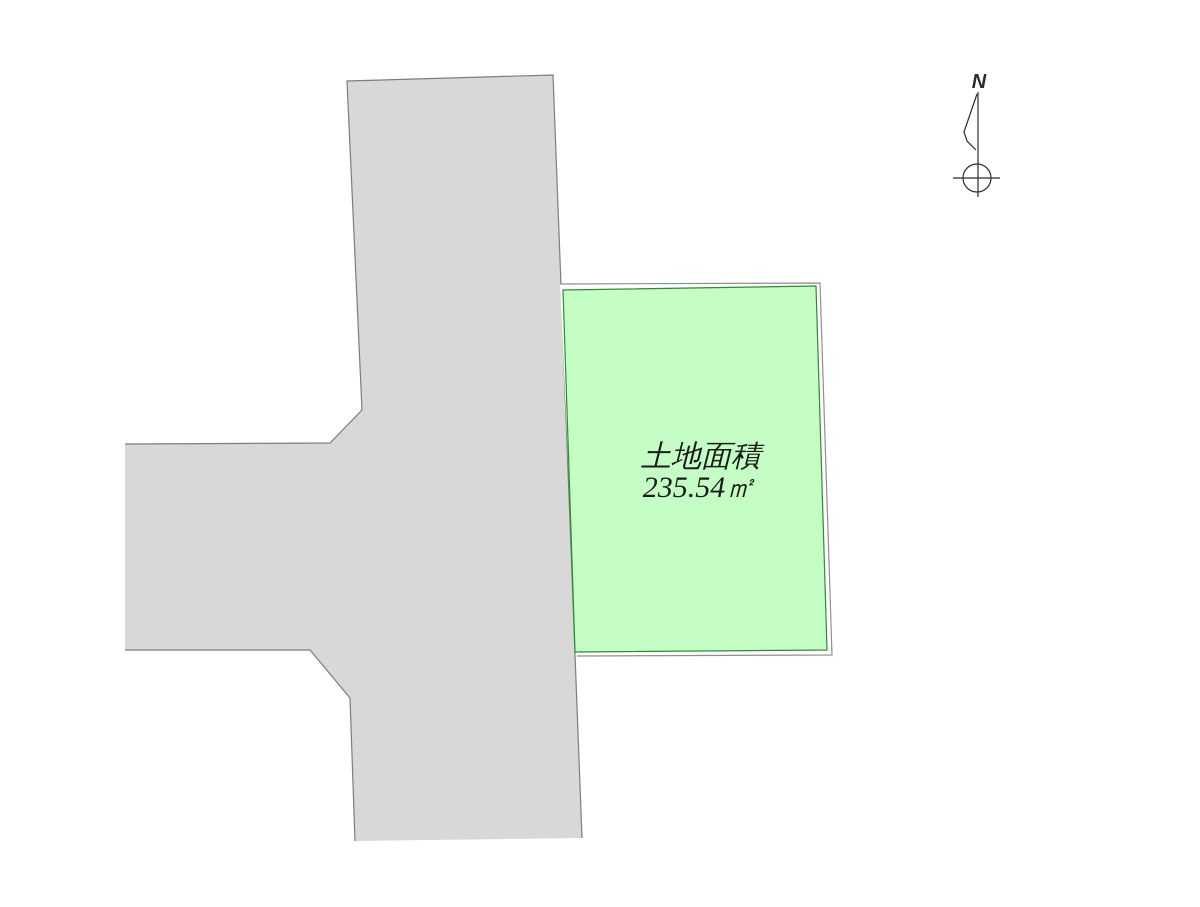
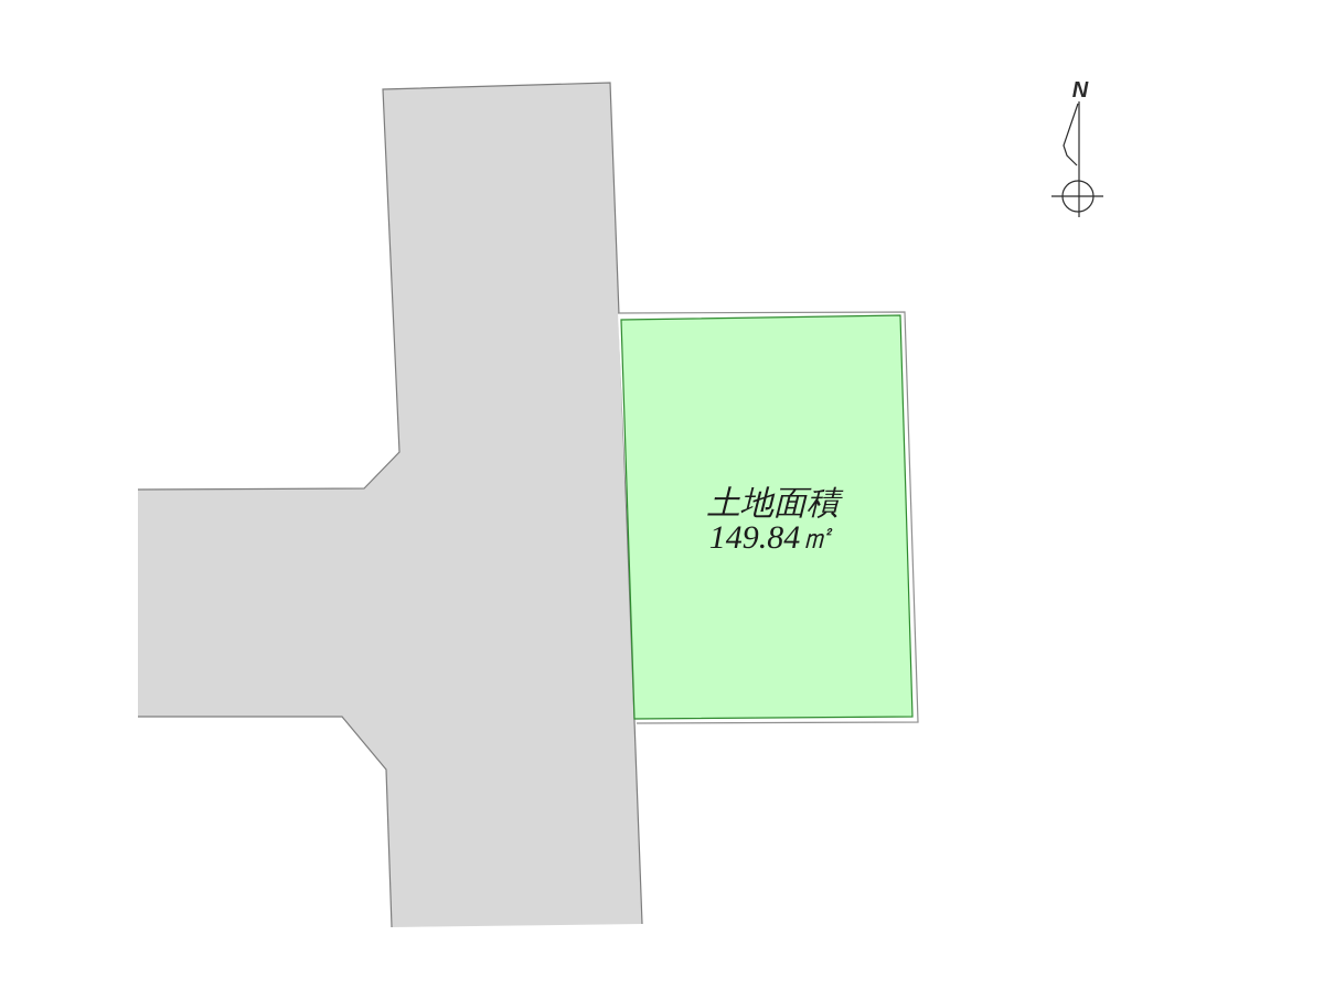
  土地面積
- 235.54㎡
+ 149.84㎡
  N
